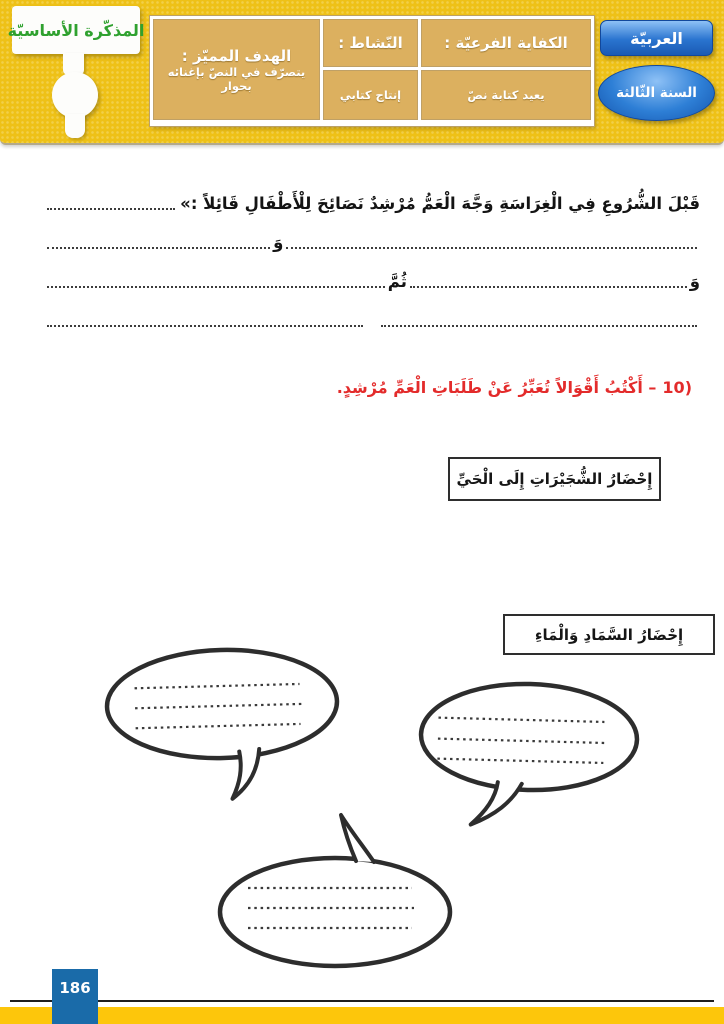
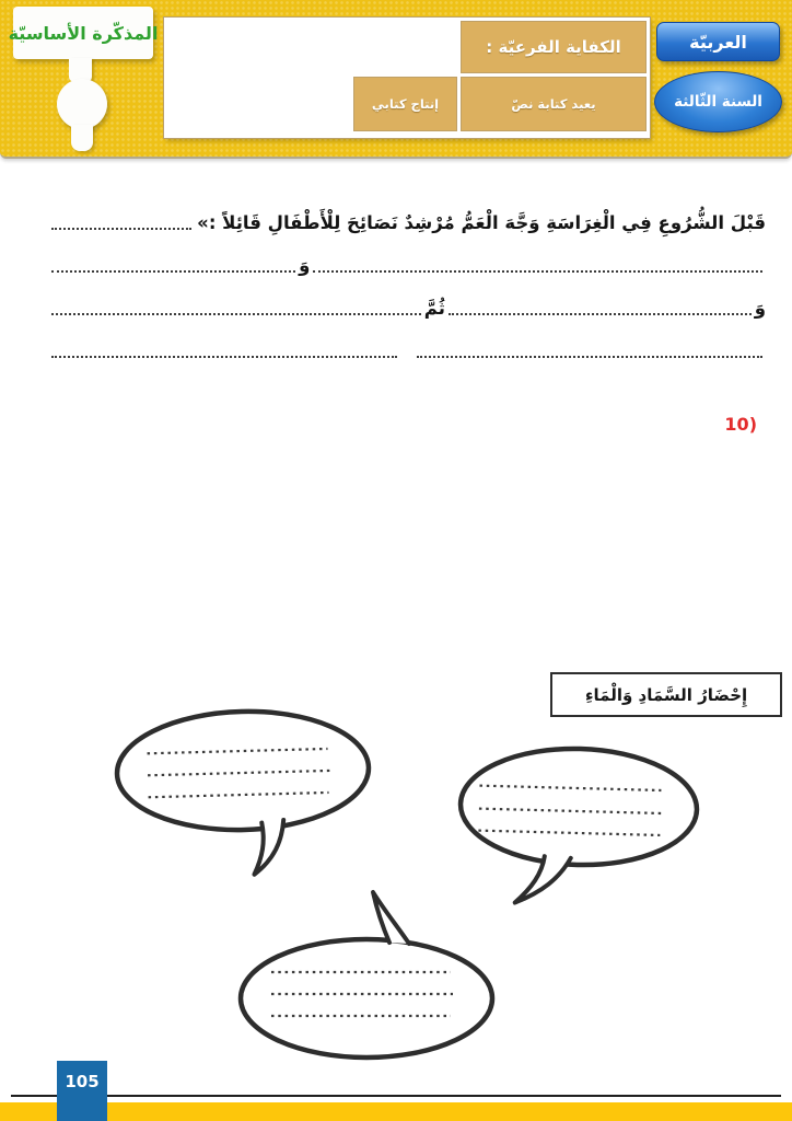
  المذكّرة الأساسيّة
  الكفاية الفرعيّة :
- النّشاط :
- الهدف المميّز :
- يتصرّف في النصّ بإغنائه
- بحوار
  يعيد كتابة نصّ
  إنتاج كتابي
  العربيّة
  السنة الثّالثة
  قَبْلَ الشُّرُوعِ فِي الْغِرَاسَةِ وَجَّهَ الْعَمُّ مُرْشِدٌ نَصَائِحَ لِلْأَطْفَالِ قَائِلاً :
  «
  وَ
  وَ
  ثُمَّ
  10)
- – أَكْتُبُ أَقْوَالاً تُعَبِّرُ عَنْ طَلَبَاتِ الْعَمِّ مُرْشِدٍ.
- إِحْضَارُ الشُّجَيْرَاتِ إِلَى الْحَيِّ
  إِحْضَارُ السَّمَادِ وَالْمَاءِ
- 186
+ 105
